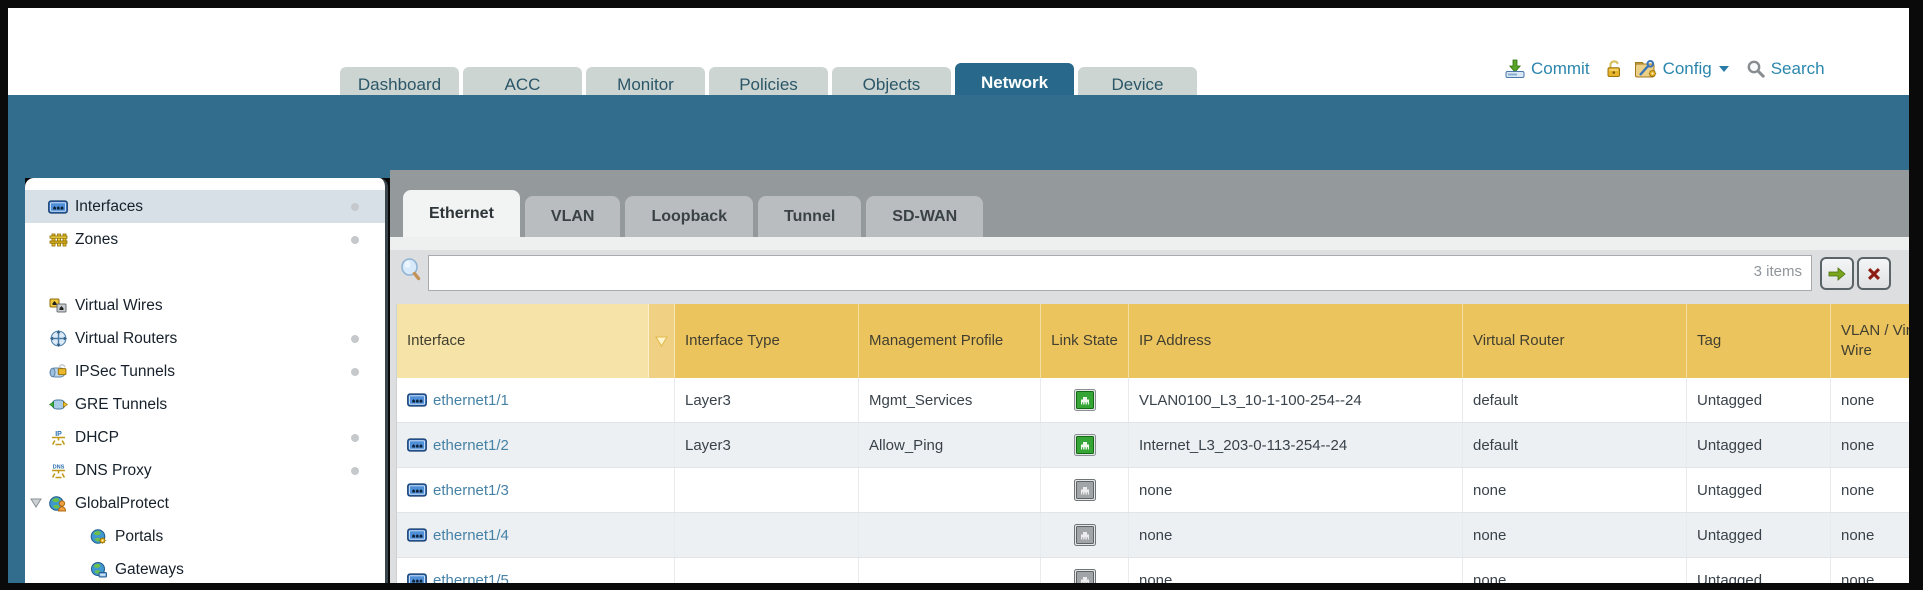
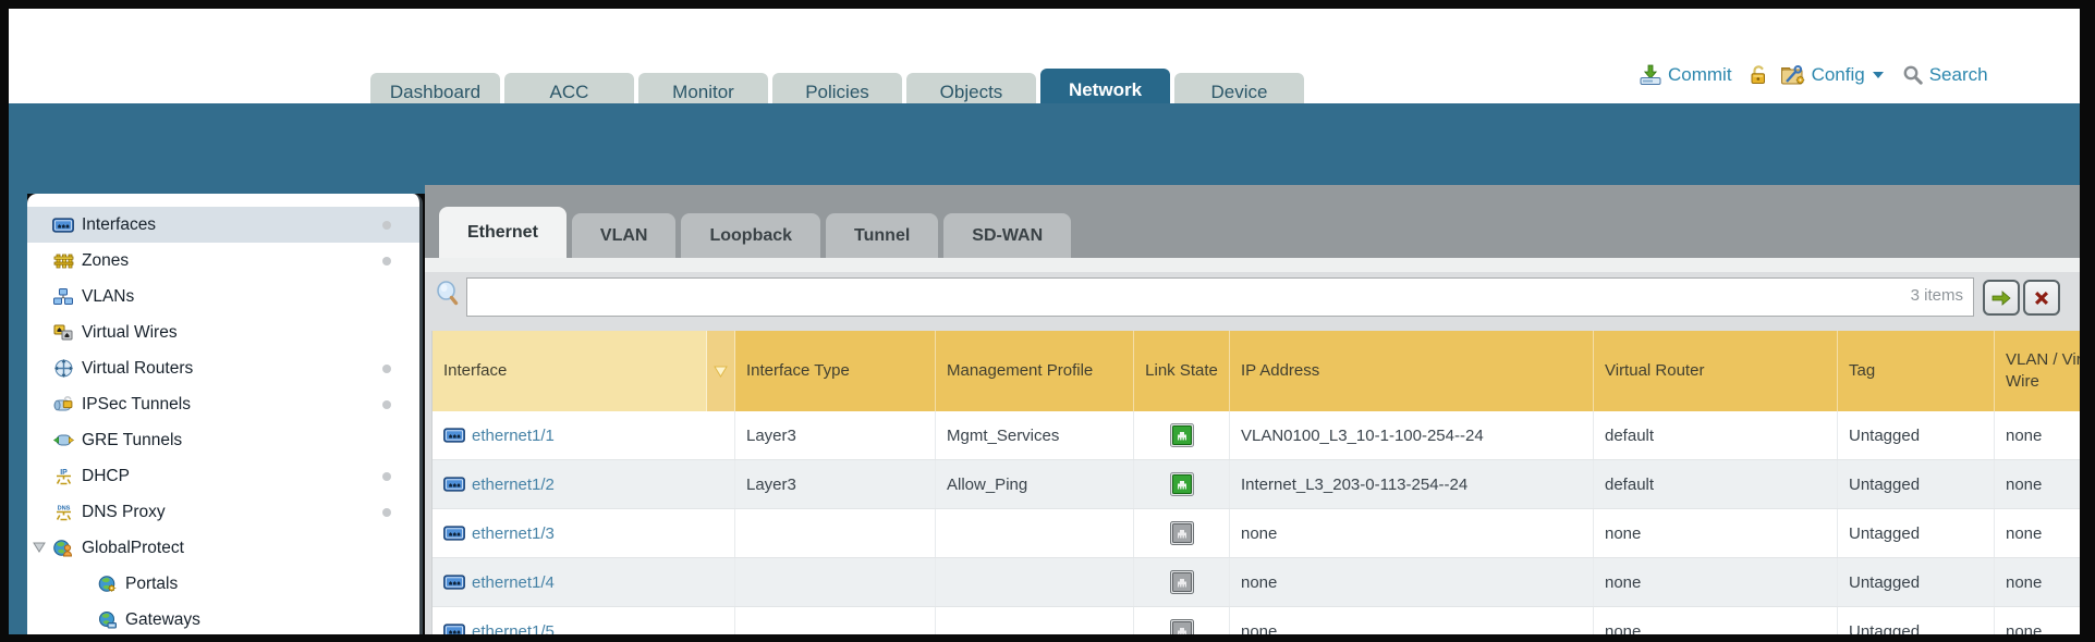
  Dashboard
  ACC
  Monitor
  Policies
  Objects
  Network
  Device
  Commit
  Config
  Search
  Interfaces
  Zones
+ VLANs
  Virtual Wires
  Virtual Routers
  IPSec Tunnels
  GRE Tunnels
  DHCP
  DNS Proxy
  GlobalProtect
  Portals
  Gateways
  Ethernet
  VLAN
  Loopback
  Tunnel
  SD-WAN
  3 items
  Interface
  Interface Type
  Management Profile
  Link State
  IP Address
  Virtual Router
  Tag
  Wire
  ethernet1/1
  Layer3
  Mgmt_Services
  VLAN0100_L3_10-1-100-254--24
  default
  Untagged
  none
  ethernet1/2
  Layer3
  Allow_Ping
  Internet_L3_203-0-113-254--24
  default
  Untagged
  none
  ethernet1/3
  none
  none
  Untagged
  none
  ethernet1/4
  none
  none
  Untagged
  none
  ethernet1/5
  none
  none
  Untagged
  none
